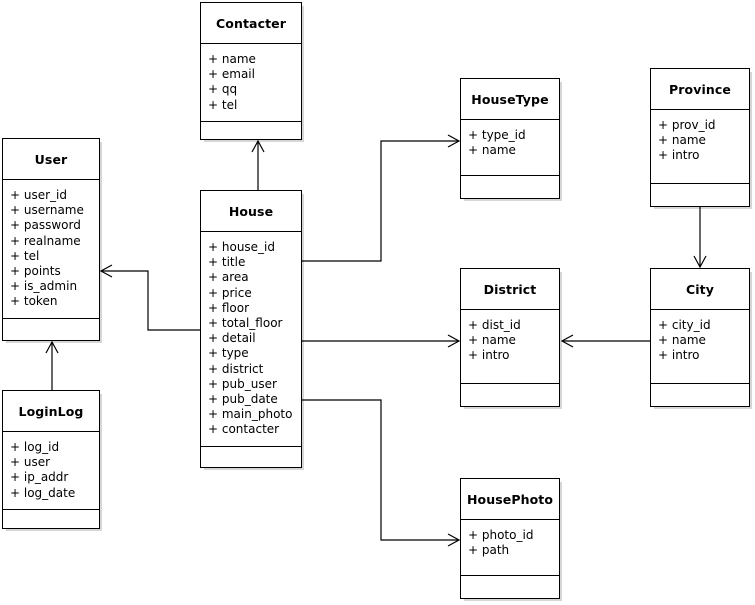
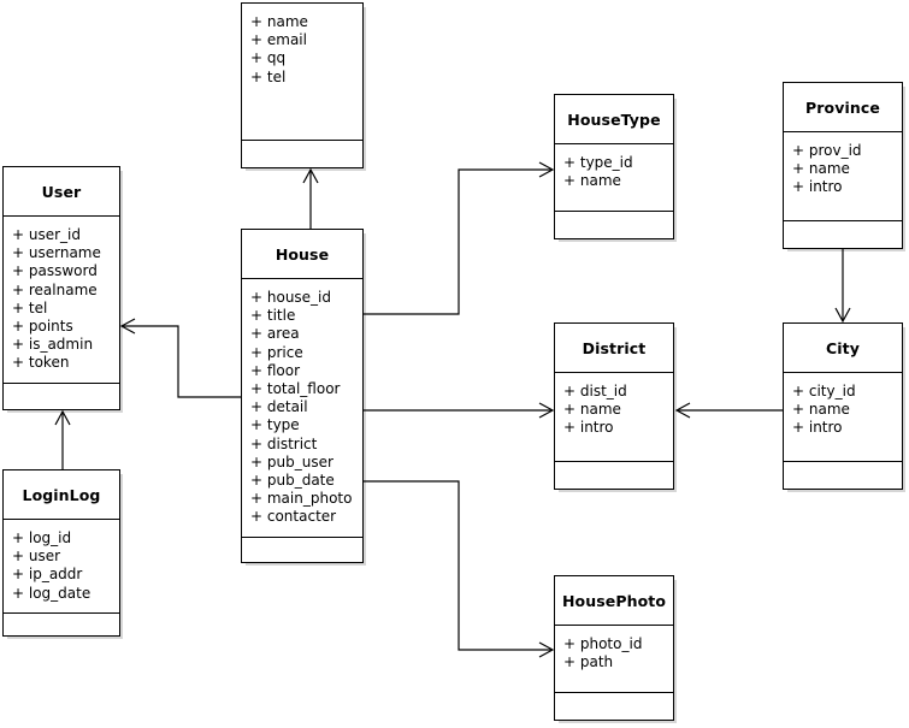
- Contacter
  + name
  + email
  + qq
  + tel
  User
  + user_id
  + username
  + password
  + realname
  + tel
  + points
  + is_admin
  + token
  House
  + house_id
  + title
  + area
  + price
  + floor
  + total_floor
  + detail
  + type
  + district
  + pub_user
  + pub_date
  + main_photo
  + contacter
  LoginLog
  + log_id
  + user
  + ip_addr
  + log_date
  HouseType
  + type_id
  + name
  Province
  + prov_id
  + name
  + intro
  District
  + dist_id
  + name
  + intro
  City
  + city_id
  + name
  + intro
  HousePhoto
  + photo_id
  + path
